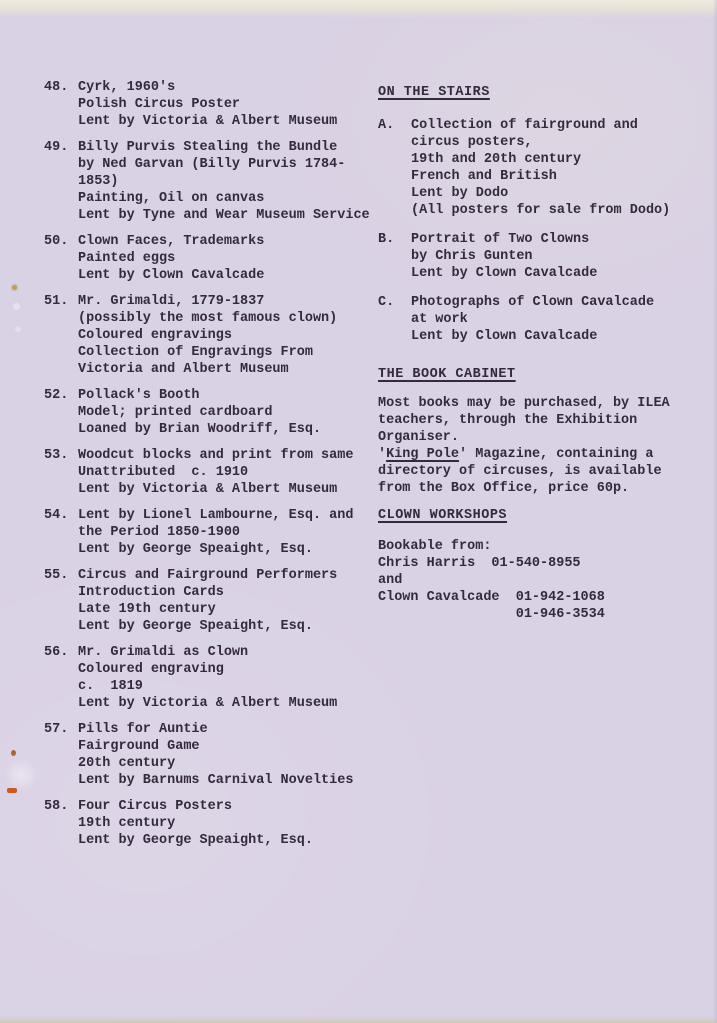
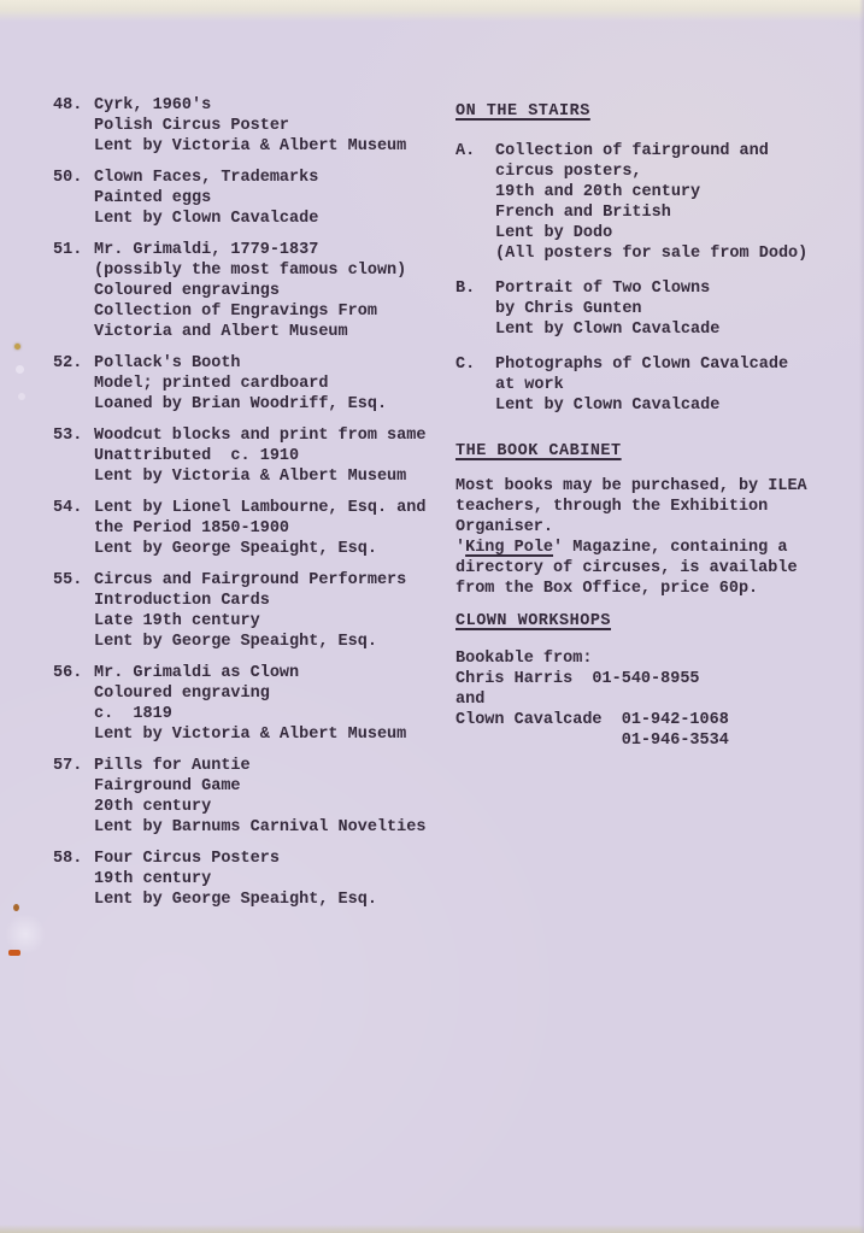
  48.
  Cyrk, 1960's
  Polish Circus Poster
  Lent by Victoria & Albert Museum
- 49.
- Billy Purvis Stealing the Bundle
- by Ned Garvan (Billy Purvis 1784-
- 1853)
- Painting, Oil on canvas
- Lent by Tyne and Wear Museum Service
  50.
  Clown Faces, Trademarks
  Painted eggs
  Lent by Clown Cavalcade
  51.
  Mr. Grimaldi, 1779-1837
  (possibly the most famous clown)
  Coloured engravings
  Collection of Engravings From
  Victoria and Albert Museum
  52.
  Pollack's Booth
  Model; printed cardboard
  Loaned by Brian Woodriff, Esq.
  53.
  Woodcut blocks and print from same
  Unattributed c. 1910
  Lent by Victoria & Albert Museum
  54.
  Lent by Lionel Lambourne, Esq. and
  the Period 1850-1900
  Lent by George Speaight, Esq.
  55.
  Circus and Fairground Performers
  Introduction Cards
  Late 19th century
  Lent by George Speaight, Esq.
  56.
  Mr. Grimaldi as Clown
  Coloured engraving
  c. 1819
  Lent by Victoria & Albert Museum
  57.
  Pills for Auntie
  Fairground Game
  20th century
  Lent by Barnums Carnival Novelties
  58.
  Four Circus Posters
  19th century
  Lent by George Speaight, Esq.
  ON THE STAIRS
  A.
  Collection of fairground and
  circus posters,
  19th and 20th century
  French and British
  Lent by Dodo
  (All posters for sale from Dodo)
  B.
  Portrait of Two Clowns
  by Chris Gunten
  Lent by Clown Cavalcade
  C.
  Photographs of Clown Cavalcade
  at work
  Lent by Clown Cavalcade
  THE BOOK CABINET
  Most books may be purchased, by ILEA
  teachers, through the Exhibition
  Organiser.
  'King Pole' Magazine, containing a
  directory of circuses, is available
  from the Box Office, price 60p.
  CLOWN WORKSHOPS
  Bookable from:
  Chris Harris 01-540-8955
  and
  Clown Cavalcade 01-942-1068
  01-946-3534
